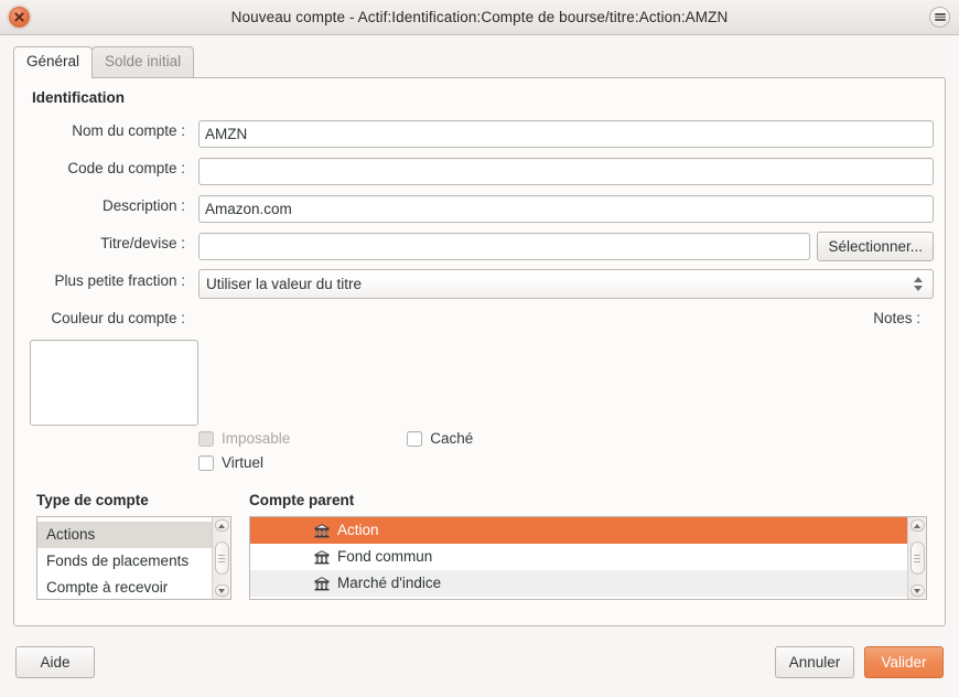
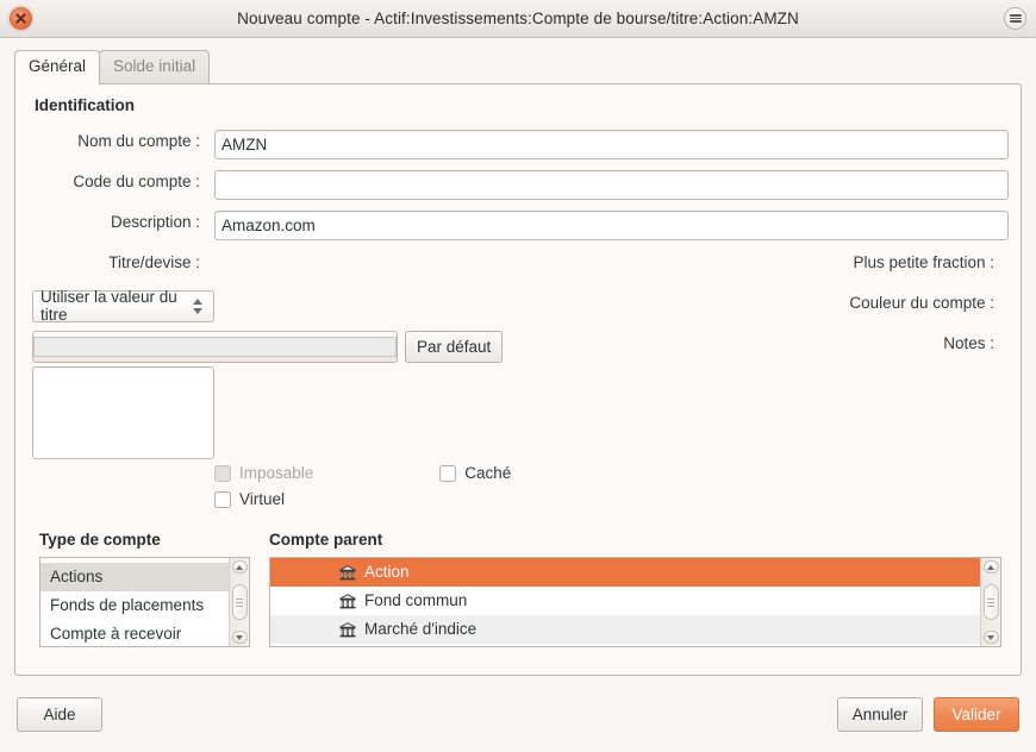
- Nouveau compte - Actif:Identification:Compte de bourse/titre:Action:AMZN
+ Nouveau compte - Actif:Investissements:Compte de bourse/titre:Action:AMZN
  Général
  Solde initial
  Identification
  Nom du compte :
  AMZN
  Code du compte :
  Description :
  Amazon.com
  Titre/devise :
- Sélectionner...
  Plus petite fraction :
  Utiliser la valeur du titre
  Couleur du compte :
+ Par défaut
  Notes :
  Imposable
  Caché
  Virtuel
  Type de compte
  Actions
  Fonds de placements
  Compte à recevoir
  Compte parent
  Action
  Fond commun
  Marché d'indice
  Aide
  Annuler
  Valider
